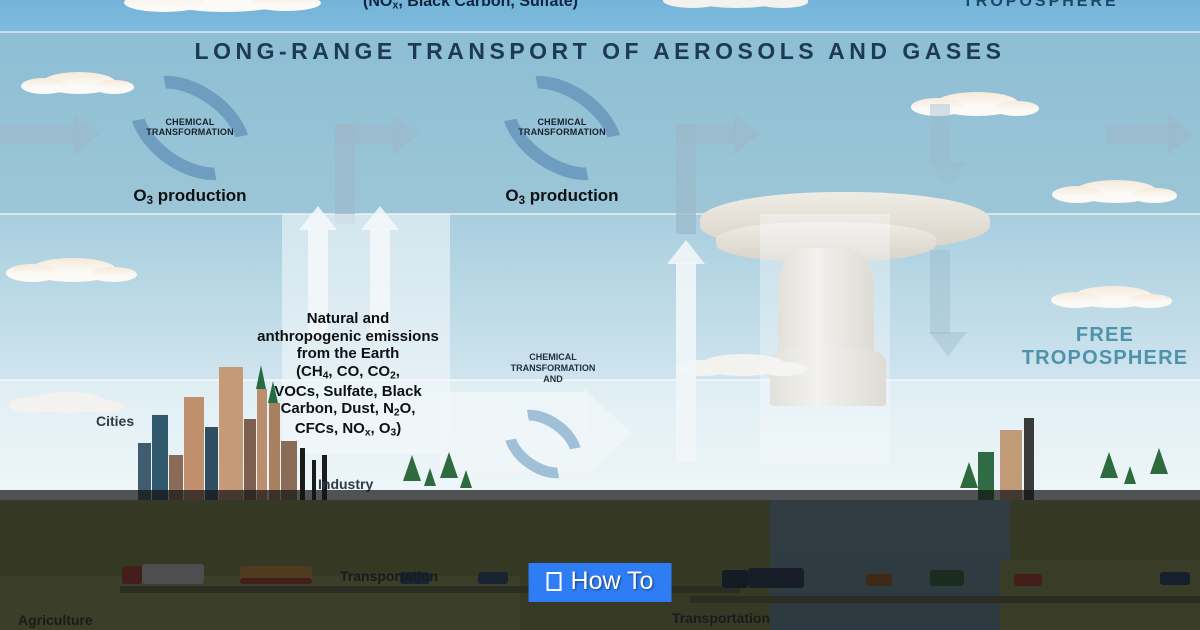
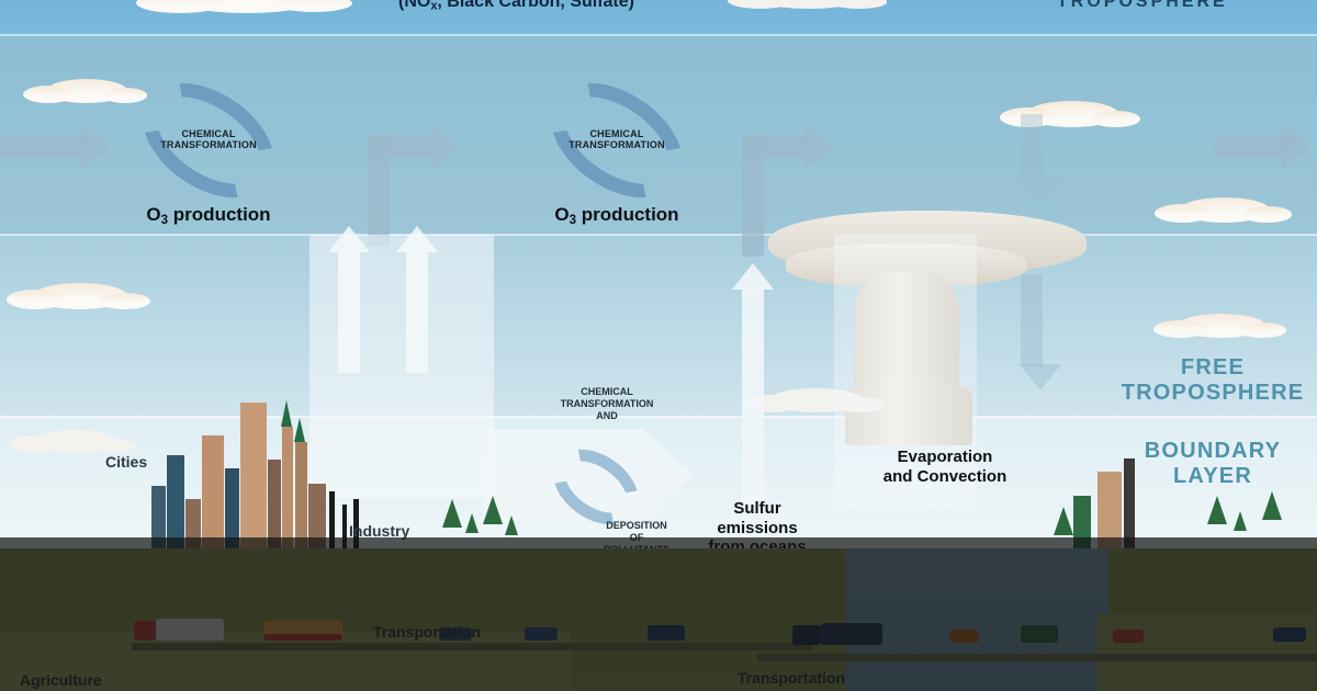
  (NOx, Black Carbon, Sulfate)
  TROPOSPHERE
- LONG-RANGE TRANSPORT OF AEROSOLS AND GASES
  CHEMICAL
  TRANSFORMATION
  O3 production
  CHEMICAL
  TRANSFORMATION
  O3 production
- Natural and
- anthropogenic emissions
- from the Earth
- (CH4, CO, CO2,
- VOCs, Sulfate, Black
- Carbon, Dust, N2O,
- CFCs, NOx, O3)
  CHEMICAL
  TRANSFORMATION
  AND
+ DEPOSITION
+ OF
+ Sulfur
+ emissions
+ from oceans
+ Evaporation
+ and Convection
  FREE
  TROPOSPHERE
+ BOUNDARY
+ LAYER
  Cities
  Industry
  Transportation
  Transportation
  Agriculture
- How To
